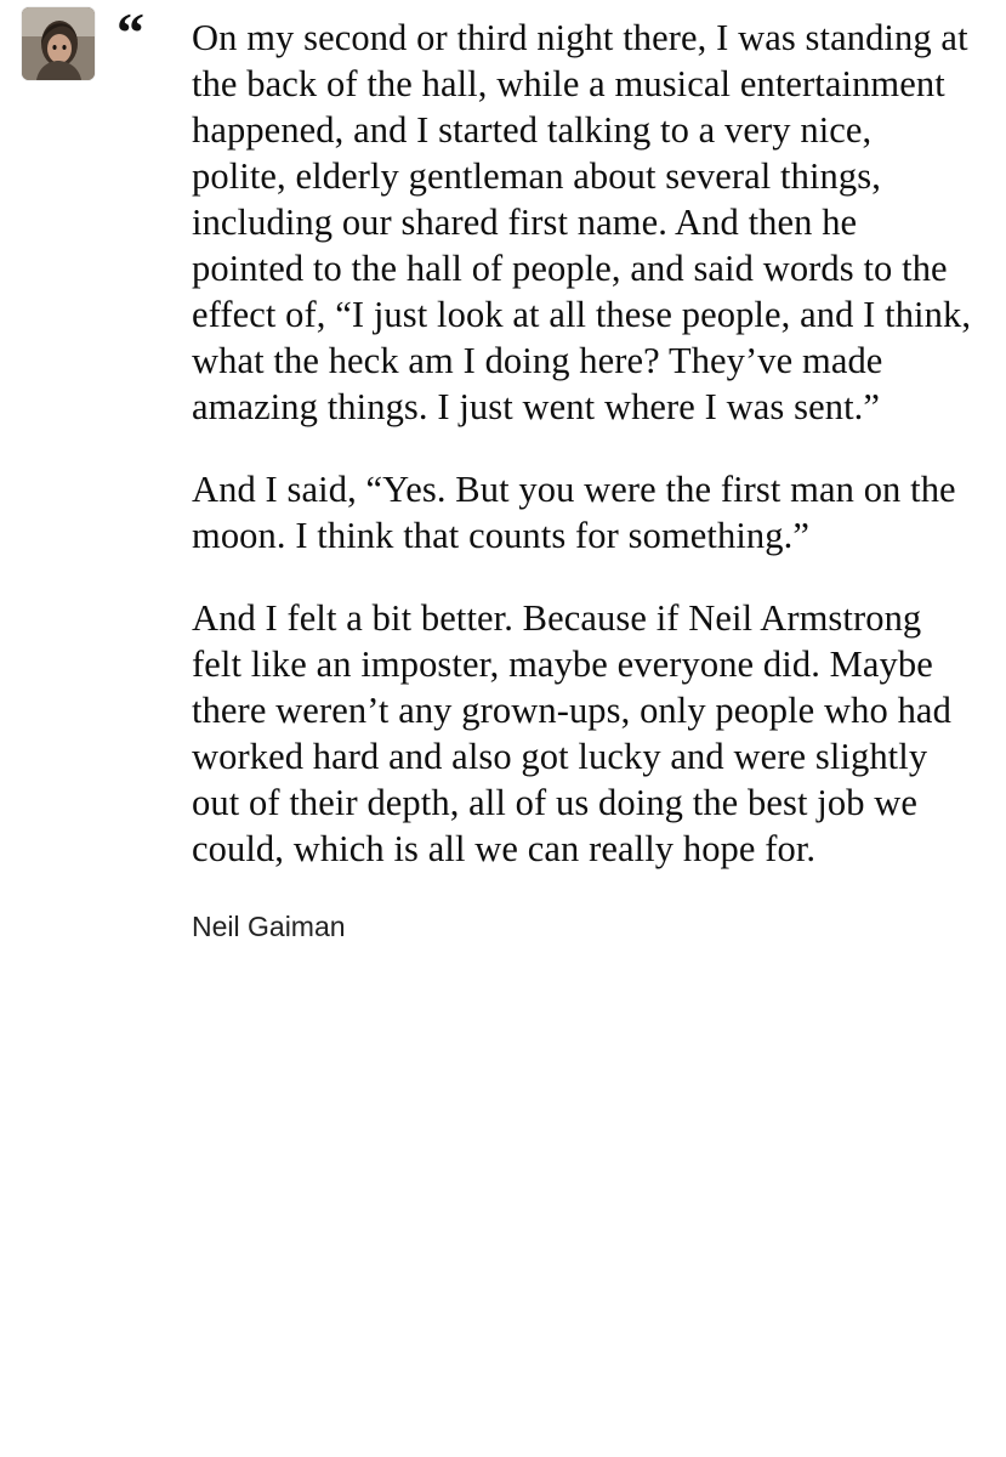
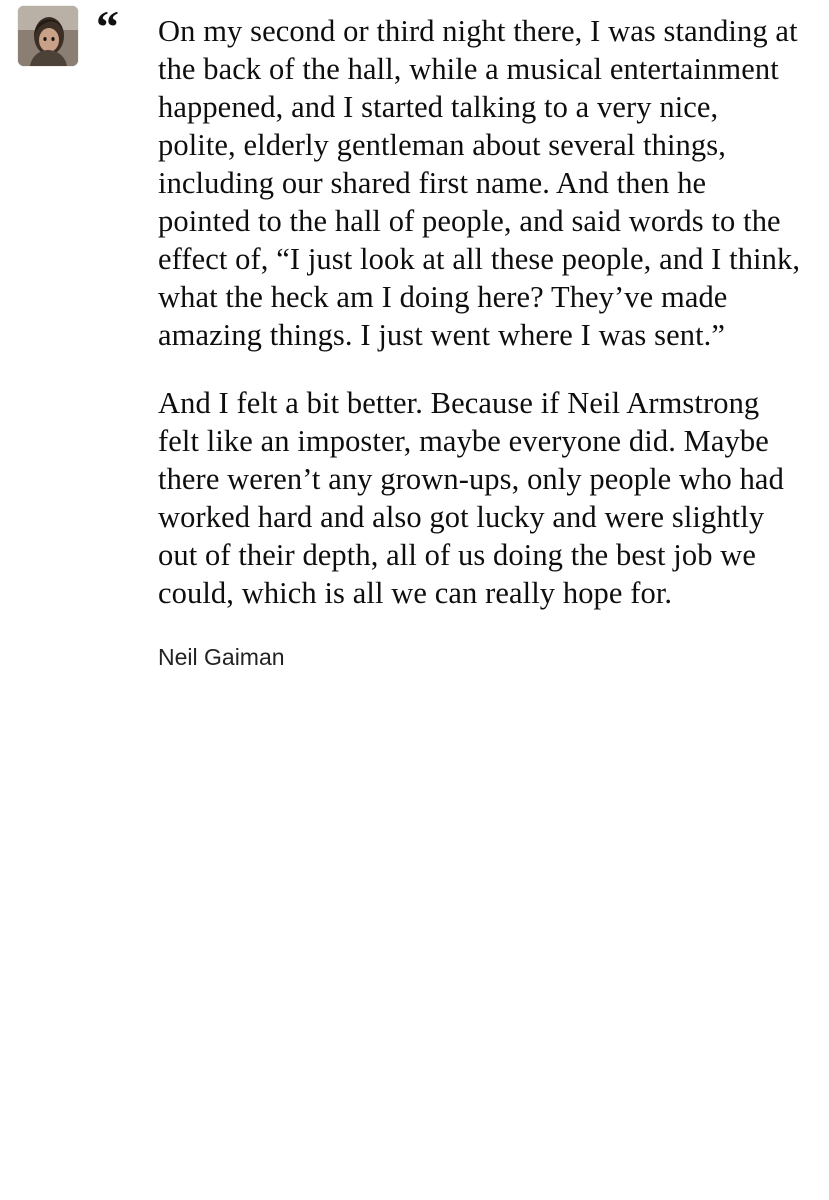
  “
  On my second or third night there, I was standing at the back of the hall, while a musical entertainment happened, and I started talking to a very nice, polite, elderly gentleman about several things, including our shared first name. And then he pointed to the hall of people, and said words to the effect of, “I just look at all these people, and I think, what the heck am I doing here? They’ve made amazing things. I just went where I was sent.”
- And I said, “Yes. But you were the first man on the moon. I think that counts for something.”
  And I felt a bit better. Because if Neil Armstrong felt like an imposter, maybe everyone did. Maybe there weren’t any grown-ups, only people who had worked hard and also got lucky and were slightly out of their depth, all of us doing the best job we could, which is all we can really hope for.
  Neil Gaiman
